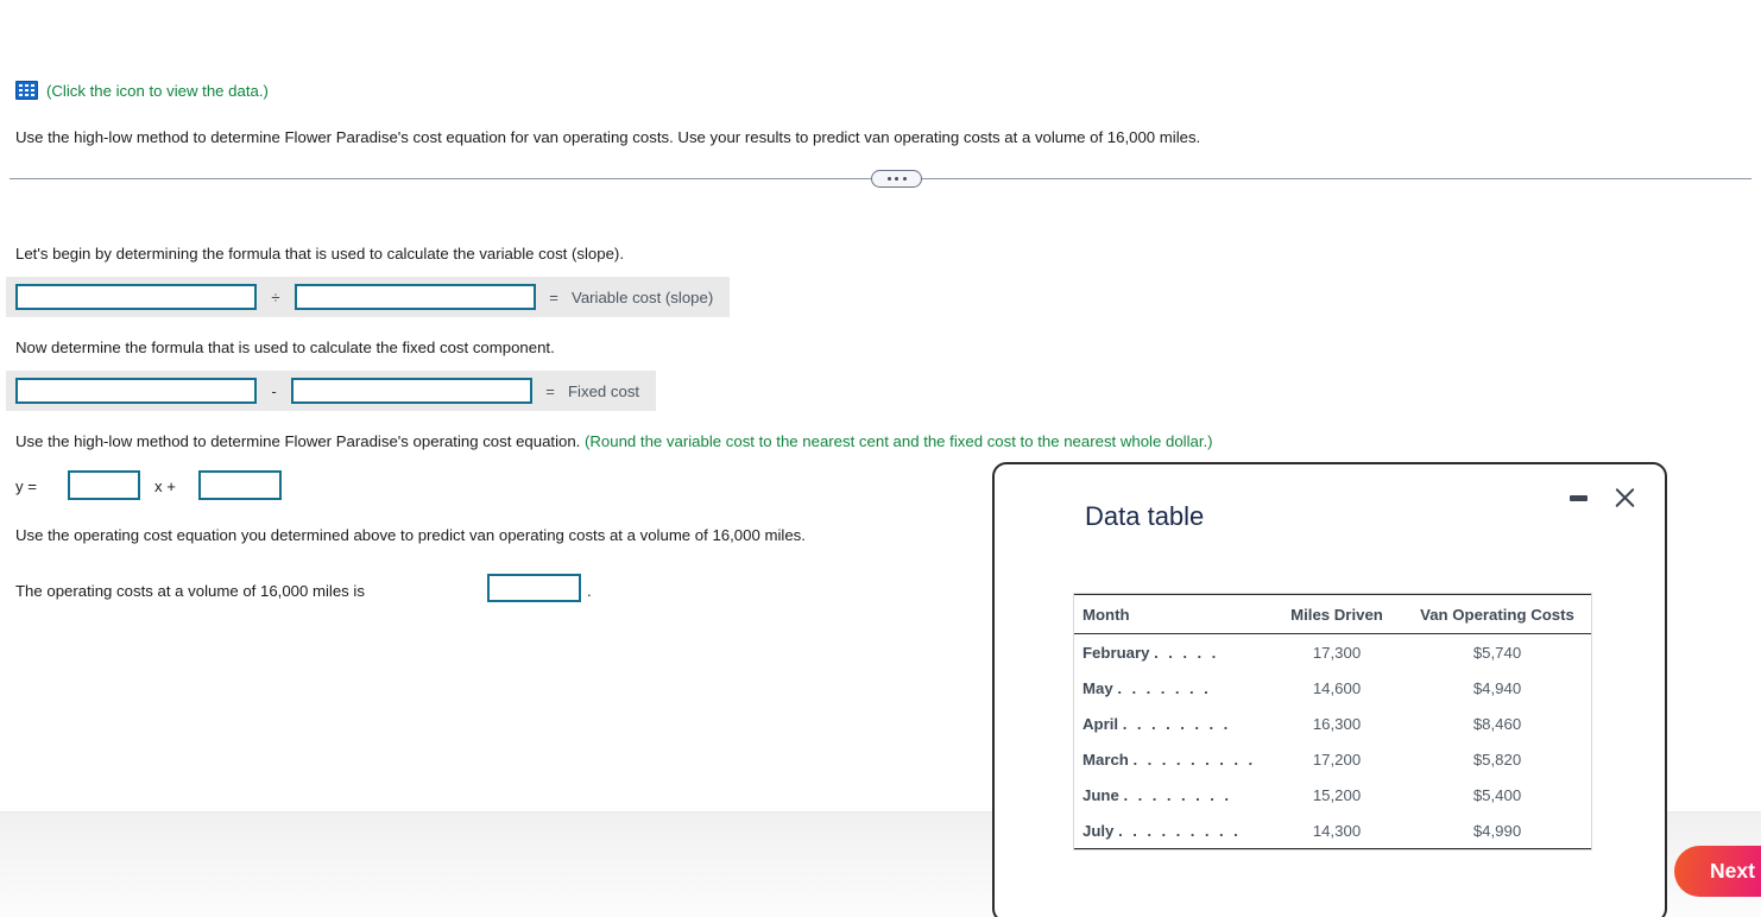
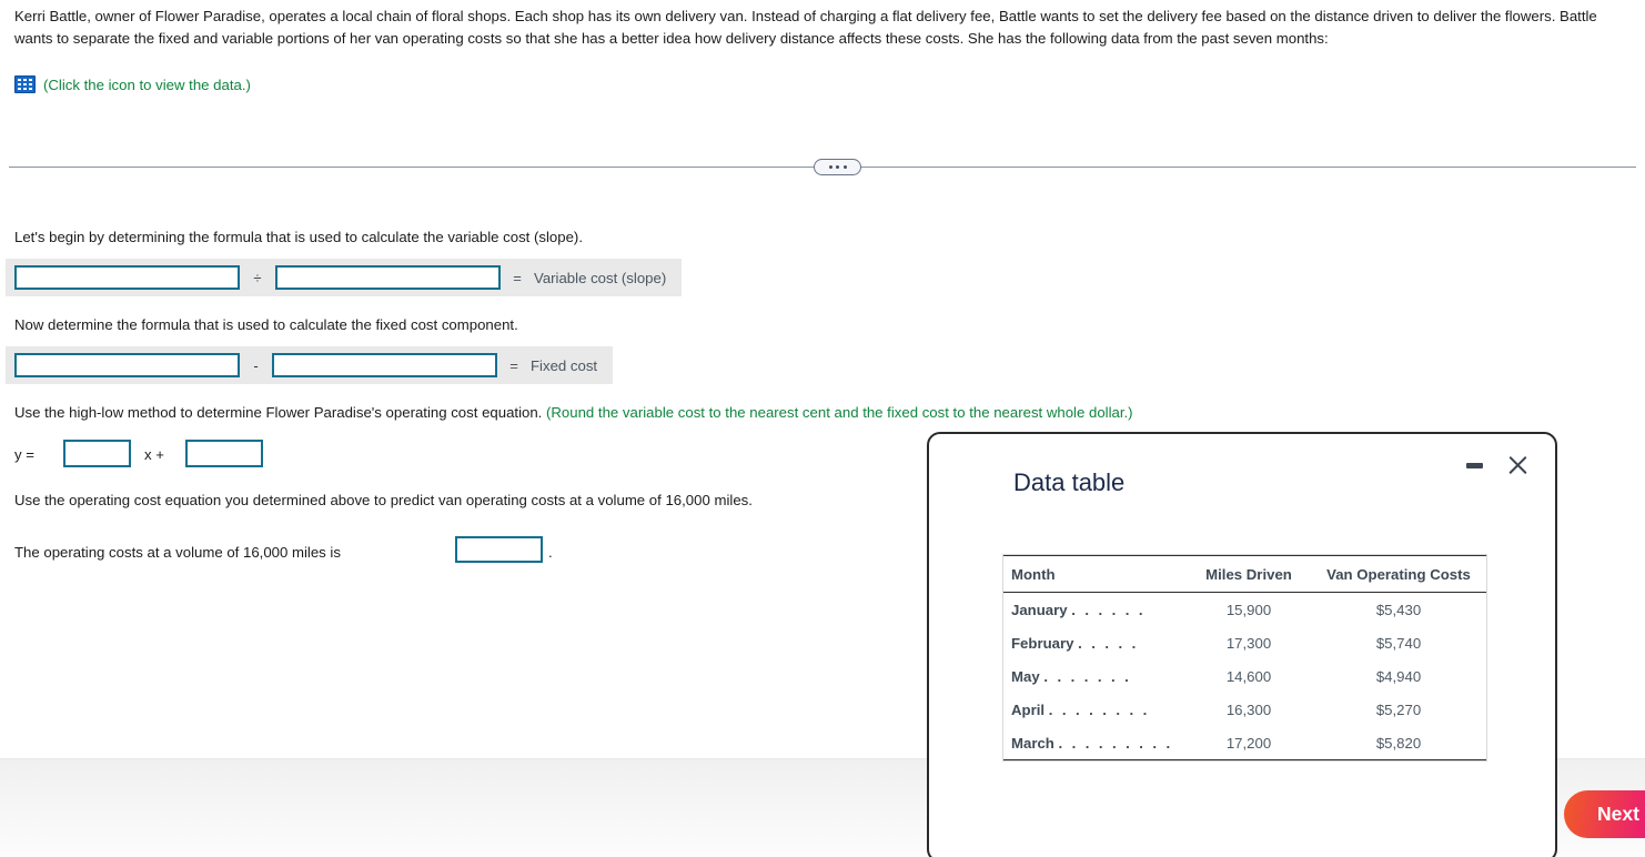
+ Kerri Battle, owner of Flower Paradise, operates a local chain of floral shops. Each shop has its own delivery van. Instead of charging a flat delivery fee, Battle wants to set the delivery fee based on the distance driven to deliver the flowers. Battle wants to separate the fixed and variable portions of her van operating costs so that she has a better idea how delivery distance affects these costs. She has the following data from the past seven months:
  (Click the icon to view the data.)
- Use the high-low method to determine Flower Paradise's cost equation for van operating costs. Use your results to predict van operating costs at a volume of 16,000 miles.
  Let's begin by determining the formula that is used to calculate the variable cost (slope).
  ÷
  =
  Variable cost (slope)
  Now determine the formula that is used to calculate the fixed cost component.
  -
  =
  Fixed cost
  Use the high-low method to determine Flower Paradise's operating cost equation. (Round the variable cost to the nearest cent and the fixed cost to the nearest whole dollar.)
  y =
  x +
  Use the operating cost equation you determined above to predict van operating costs at a volume of 16,000 miles.
  The operating costs at a volume of 16,000 miles is
  .
  Next
  Data table
  Month	Miles Driven	Van Operating Costs
+ January . . . . . .	15,900	$5,430
  February . . . . .	17,300	$5,740
  May . . . . . . .	14,600	$4,940
- April . . . . . . . .	16,300	$8,460
+ April . . . . . . . .	16,300	$5,270
  March . . . . . . . . .	17,200	$5,820
- June . . . . . . . .	15,200	$5,400
- July . . . . . . . . .	14,300	$4,990
